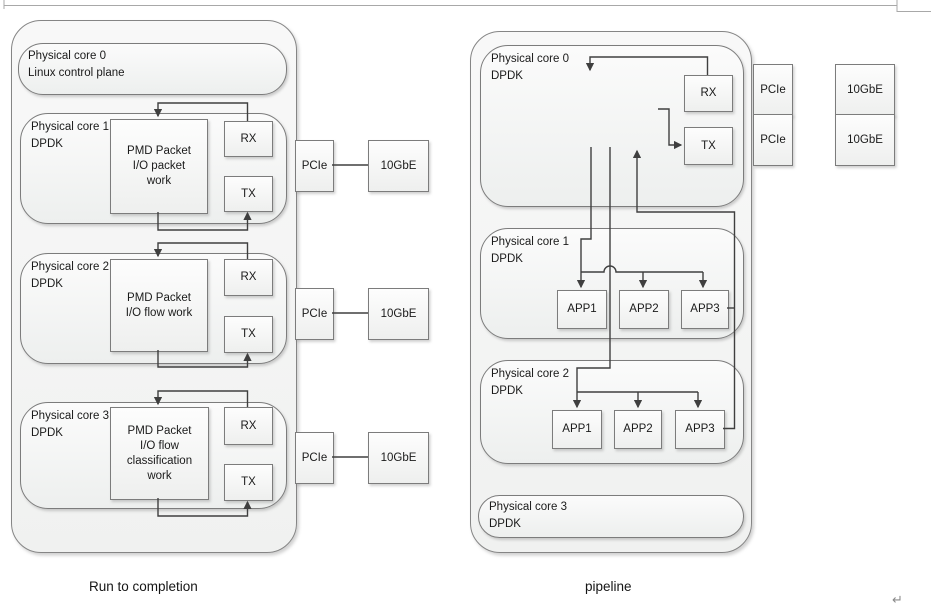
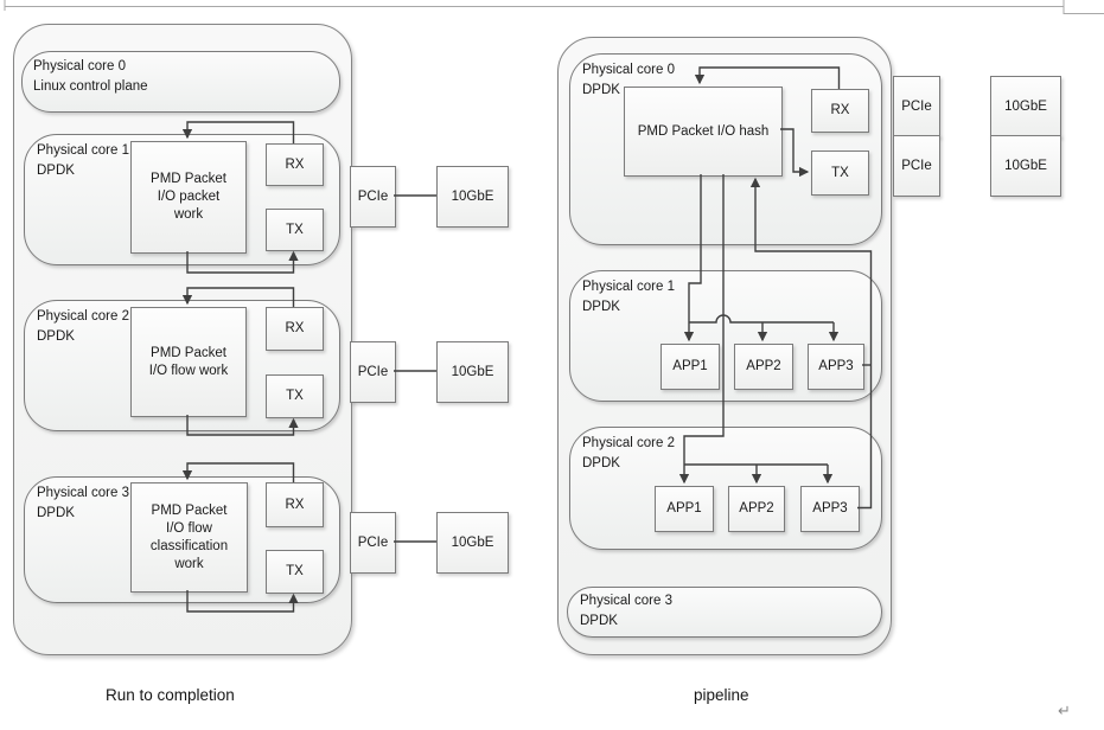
  Physical core 0
  Linux control plane
  Physical core 1
  DPDK
  PMD Packet
  I/O packet
  work
  RX
  TX
  Physical core 2
  DPDK
  PMD Packet
  I/O flow work
  RX
  TX
  Physical core 3
  DPDK
  PMD Packet
  I/O flow
  classification
  work
  RX
  TX
  PCIe
  10GbE
  PCIe
  10GbE
  PCIe
  10GbE
  Physical core 0
  DPDK
+ PMD Packet I/O hash
  RX
  TX
  Physical core 1
  DPDK
  APP1
  APP2
  APP3
  Physical core 2
  DPDK
  APP1
  APP2
  APP3
  Physical core 3
  DPDK
  PCIe
  10GbE
  PCIe
  10GbE
  Run to completion
  pipeline
  ↵
